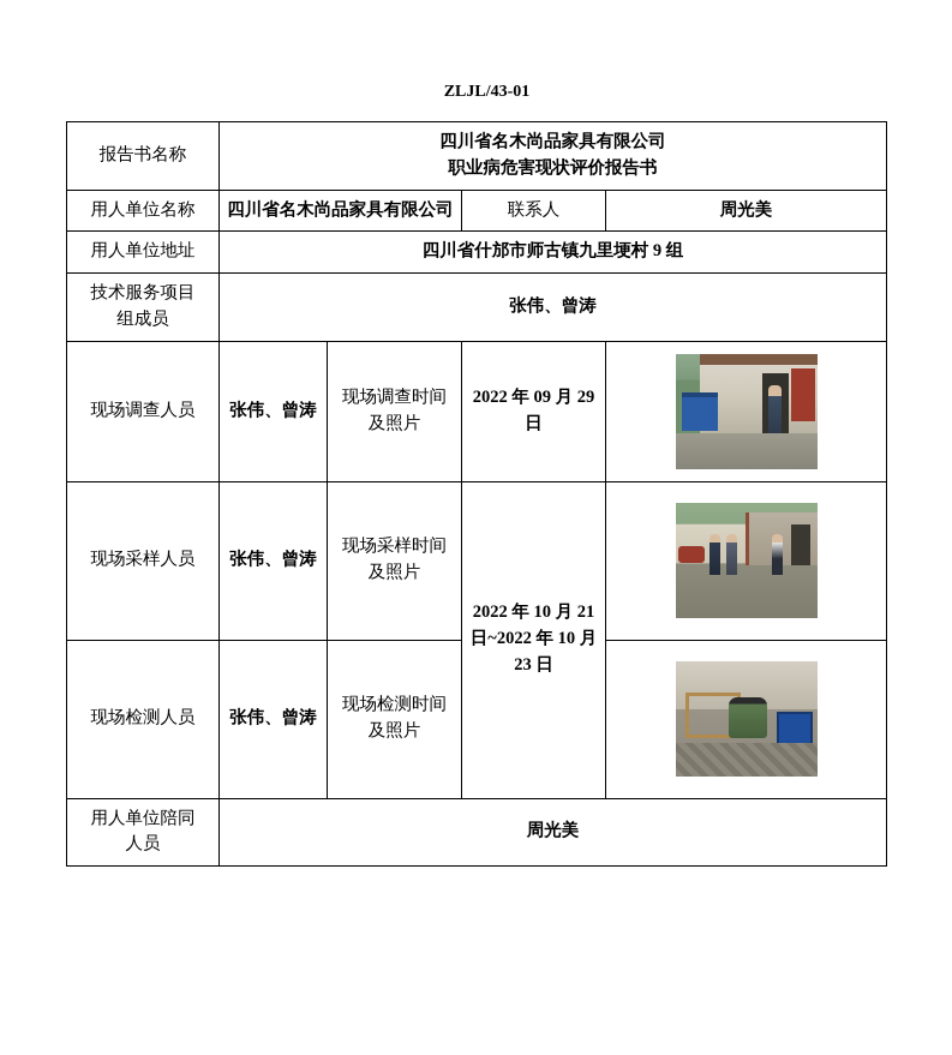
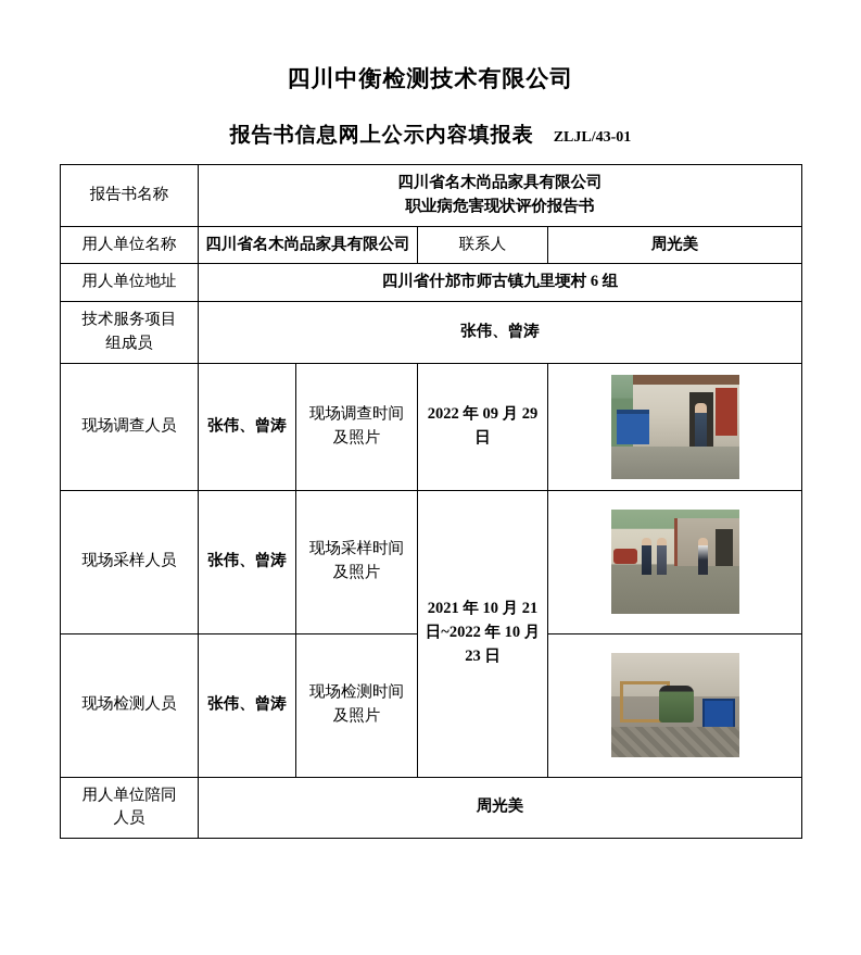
+ 四川中衡检测技术有限公司
+ 报告书信息网上公示内容填报表
  ZLJL/43-01
  报告书名称	四川省名木尚品家具有限公司 职业病危害现状评价报告书
  用人单位名称	四川省名木尚品家具有限公司	联系人	周光美
- 用人单位地址	四川省什邡市师古镇九里埂村 9 组
+ 用人单位地址	四川省什邡市师古镇九里埂村 6 组
  技术服务项目 组成员	张伟、曾涛
  现场调查人员	张伟、曾涛	现场调查时间 及照片	2022 年 09 月 29 日
- 现场采样人员	张伟、曾涛	现场采样时间 及照片	2022 年 10 月 21 日~2022 年 10 月 23 日
+ 现场采样人员	张伟、曾涛	现场采样时间 及照片	2021 年 10 月 21 日~2022 年 10 月 23 日
  现场检测人员	张伟、曾涛	现场检测时间 及照片
  用人单位陪同 人员	周光美
